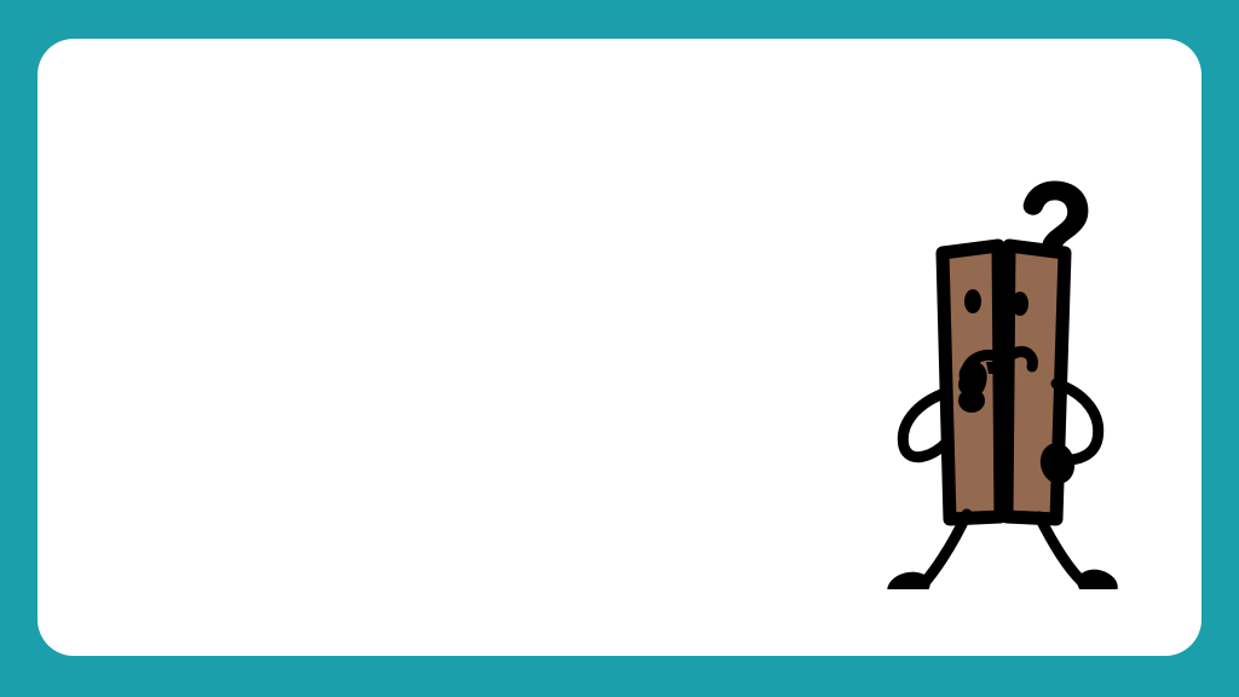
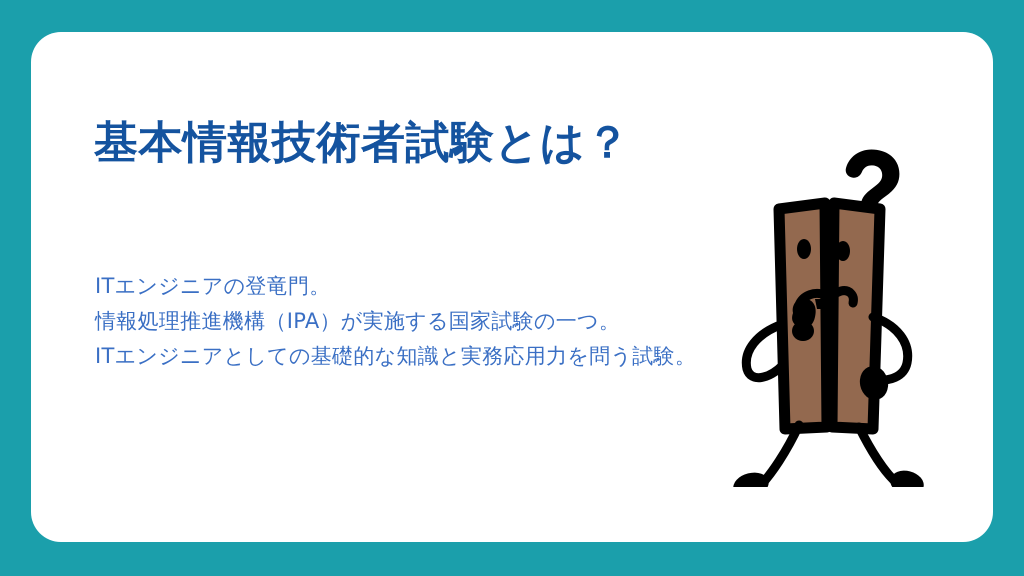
+ 基本情報技術者試験とは？
+ ITエンジニアの登竜門。
+ 情報処理推進機構（IPA）が実施する国家試験の一つ。
+ ITエンジニアとしての基礎的な知識と実務応用力を問う試験。
